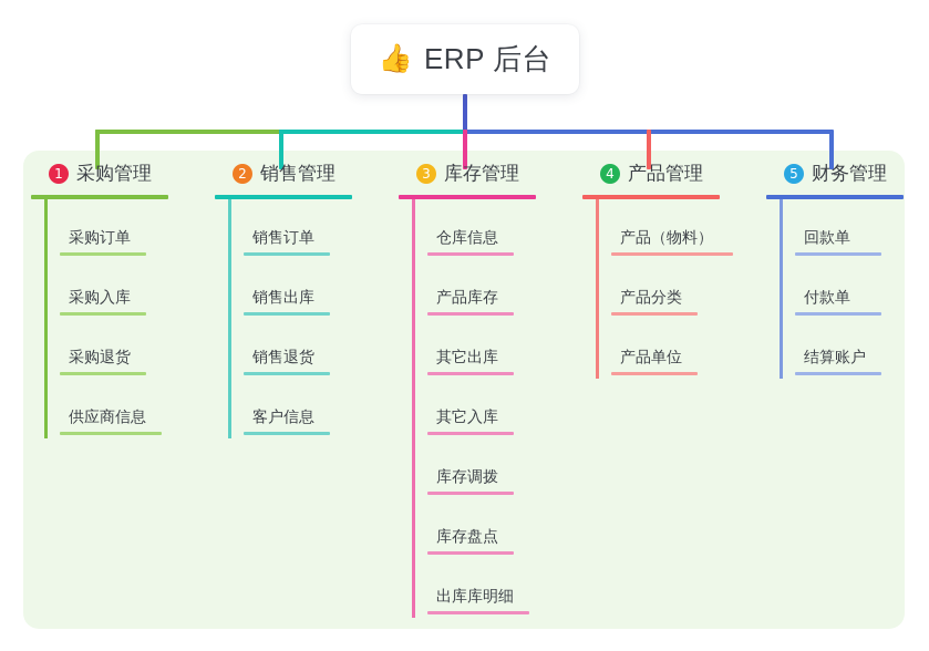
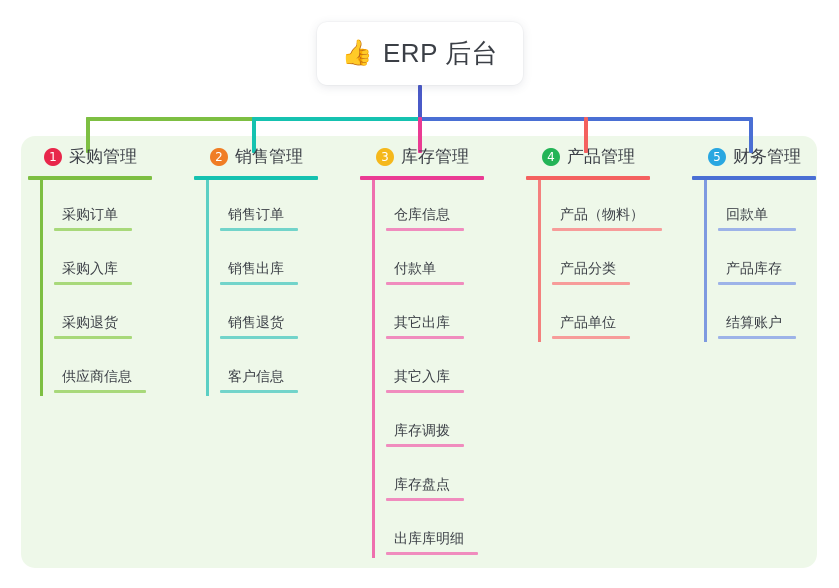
  👍
  ERP 后台
  1
  采购管理
  采购订单
  采购入库
  采购退货
  供应商信息
  2
  销售管理
  销售订单
  销售出库
  销售退货
  客户信息
  3
  库存管理
  仓库信息
- 产品库存
+ 付款单
  其它出库
  其它入库
  库存调拨
  库存盘点
  出库库明细
  4
  产品管理
  产品（物料）
  产品分类
  产品单位
  5
  财务管理
  回款单
- 付款单
+ 产品库存
  结算账户
